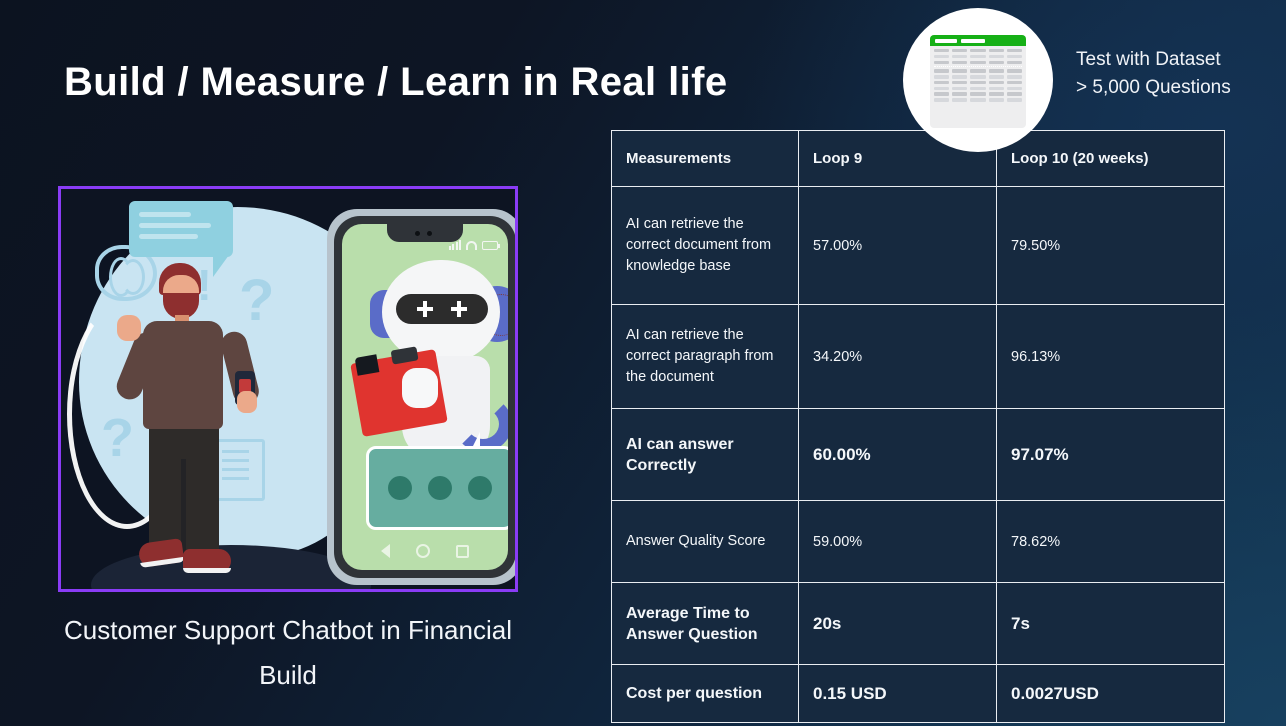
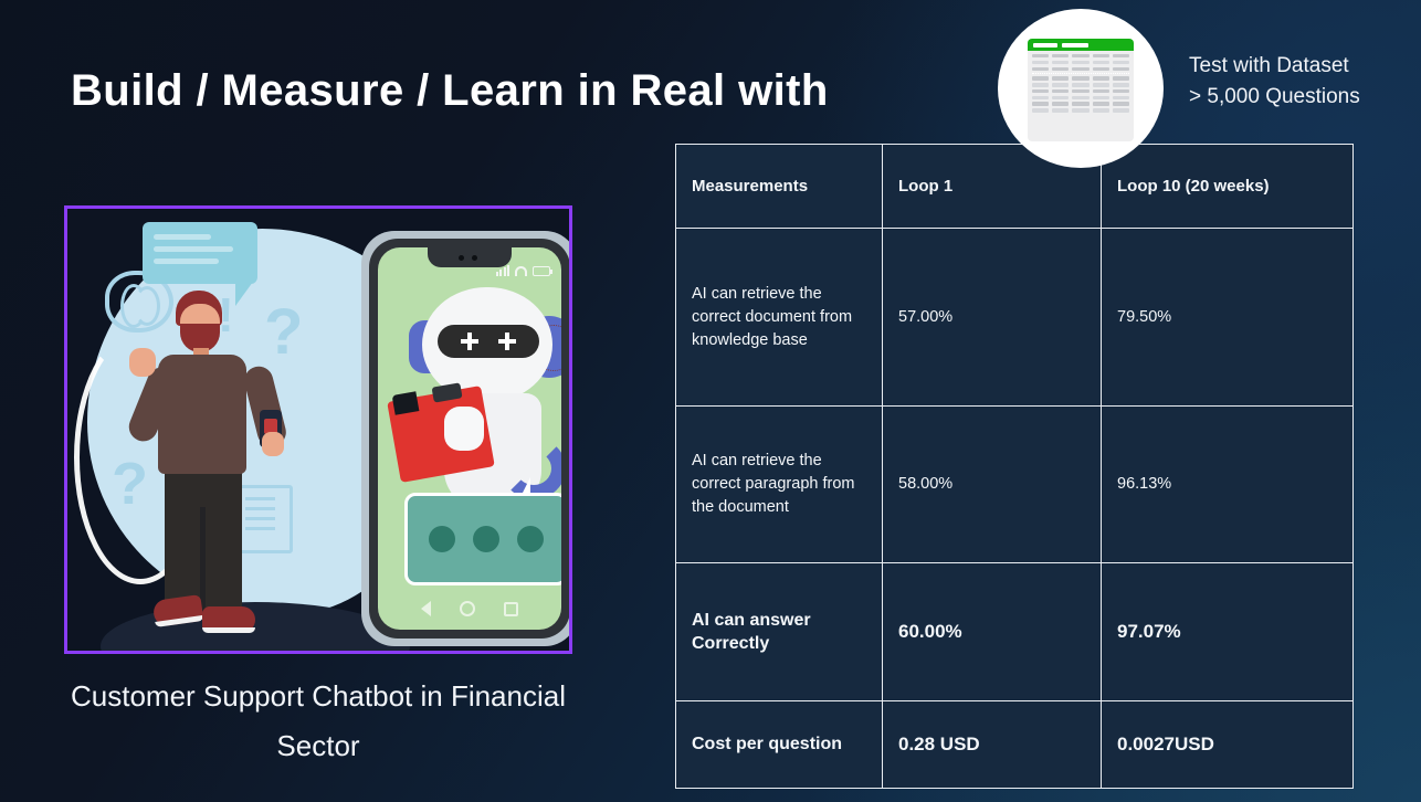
- Build / Measure / Learn in Real life
+ Build / Measure / Learn in Real with
  ?
  ?
  !
- Customer Support Chatbot in Financial Build
+ Customer Support Chatbot in Financial Sector
- Measurements	Loop 9	Loop 10 (20 weeks)
+ Measurements	Loop 1	Loop 10 (20 weeks)
  AI can retrieve the correct document from knowledge base	57.00%	79.50%
- AI can retrieve the correct paragraph from the document	34.20%	96.13%
+ AI can retrieve the correct paragraph from the document	58.00%	96.13%
  AI can answer Correctly	60.00%	97.07%
- Answer Quality Score	59.00%	78.62%
- Average Time to Answer Question	20s	7s
- Cost per question	0.15 USD	0.0027USD
+ Cost per question	0.28 USD	0.0027USD
  Test with Dataset
  > 5,000 Questions
